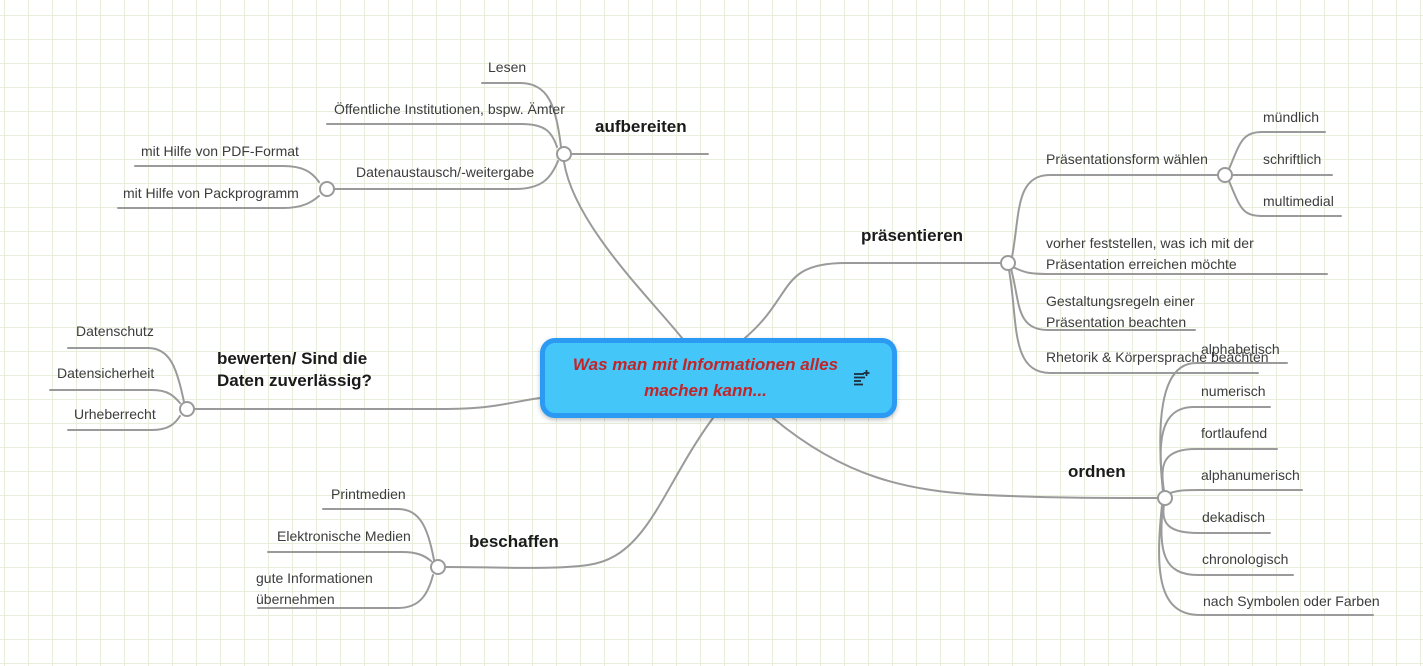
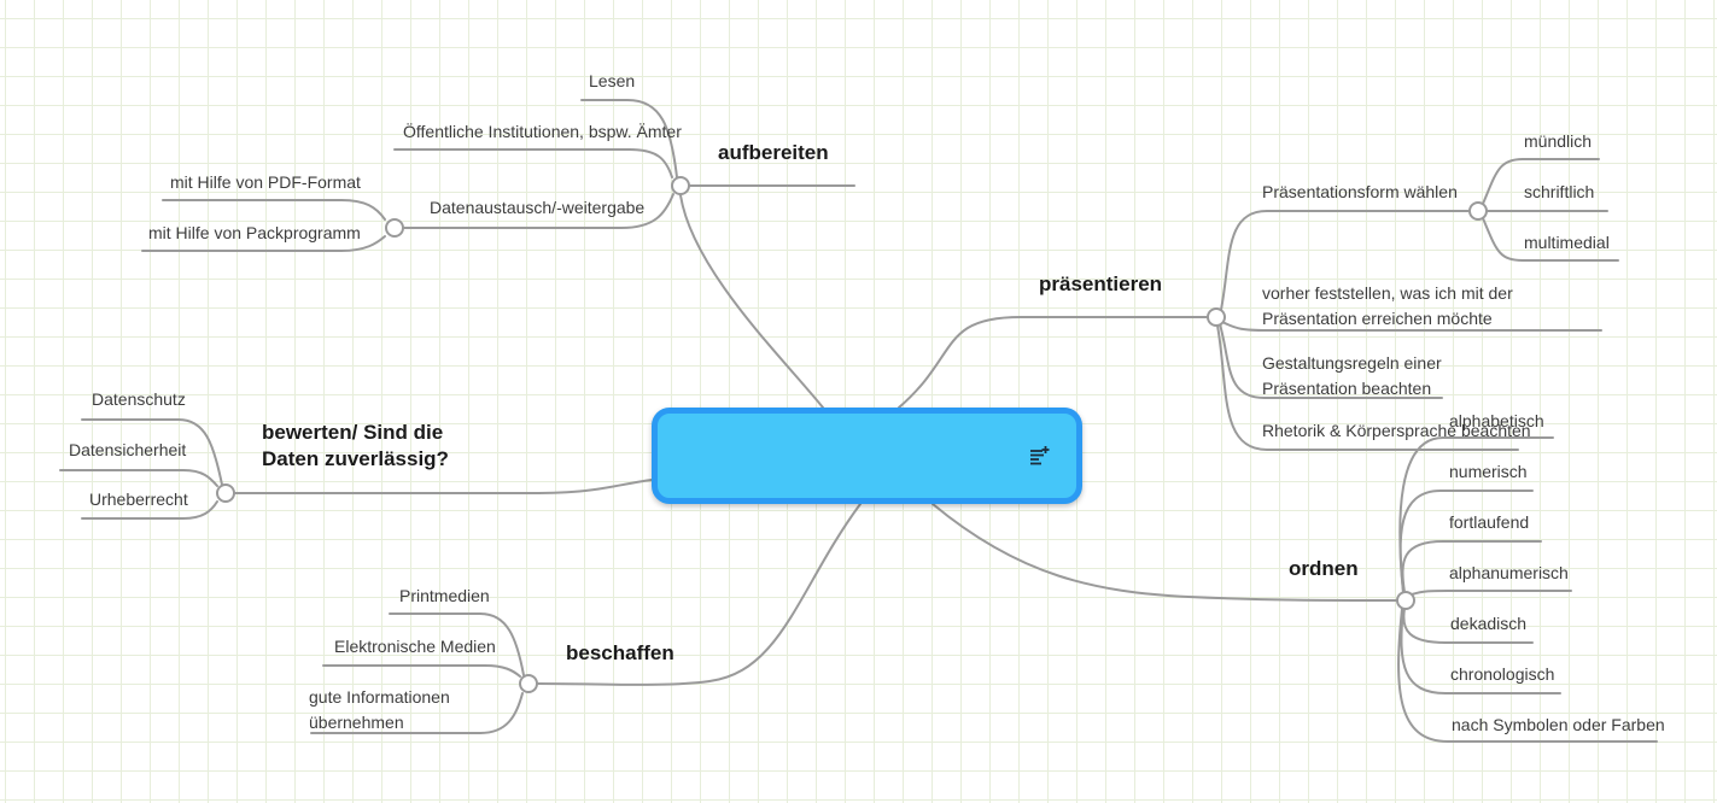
- Was man mit Informationen alles machen kann...
  aufbereiten
  Lesen
  Öffentliche Institutionen, bspw. Ämter
  Datenaustausch/-weitergabe
  mit Hilfe von PDF-Format
  mit Hilfe von Packprogramm
  präsentieren
  Präsentationsform wählen
  mündlich
  schriftlich
  multimedial
  vorher feststellen, was ich mit der Präsentation erreichen möchte
  Gestaltungsregeln einer Präsentation beachten
  Rhetorik & Körpersprache beachten
  bewerten/ Sind die Daten zuverlässig?
  Datenschutz
  Datensicherheit
  Urheberrecht
  ordnen
  alphabetisch
  numerisch
  fortlaufend
  alphanumerisch
  dekadisch
  chronologisch
  nach Symbolen oder Farben
  beschaffen
  Printmedien
  Elektronische Medien
  gute Informationen übernehmen
